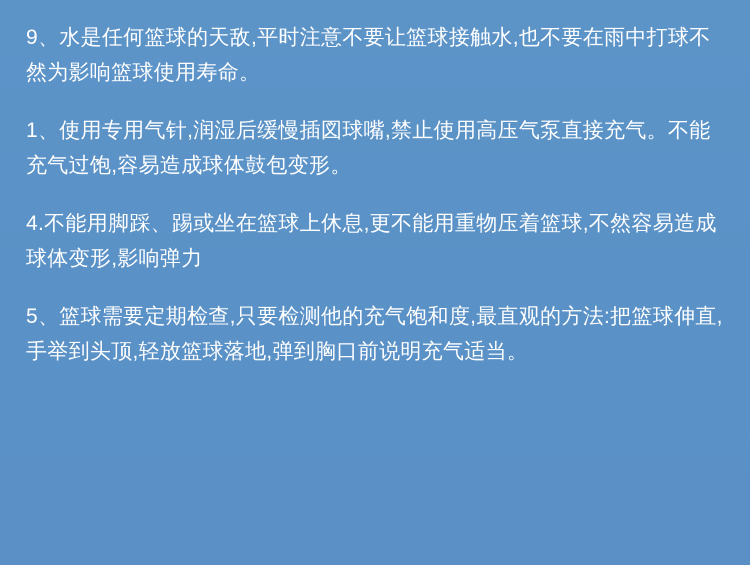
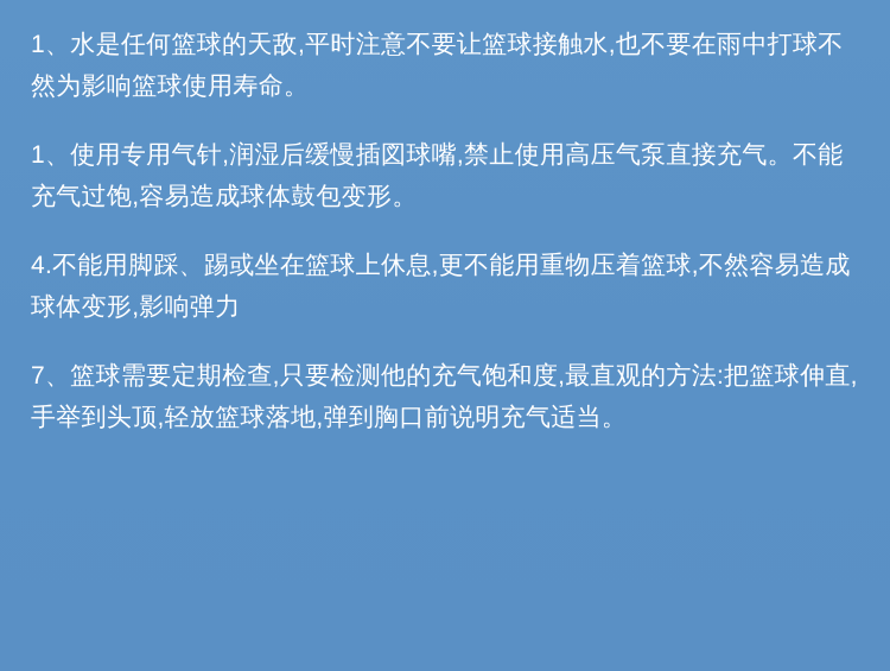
- 9、水是任何篮球的天敌,平时注意不要让篮球接触水,也不要在雨中打球不然为影响篮球使用寿命。
+ 1、水是任何篮球的天敌,平时注意不要让篮球接触水,也不要在雨中打球不然为影响篮球使用寿命。
  1、使用专用气针,润湿后缓慢插図球嘴,禁止使用高压气泵直接充气。不能充气过饱,容易造成球体鼓包变形。
  4.不能用脚踩、踢或坐在篮球上休息,更不能用重物压着篮球,不然容易造成球体变形,影响弹力
- 5、篮球需要定期检查,只要检测他的充气饱和度,最直观的方法:把篮球伸直,手举到头顶,轻放篮球落地,弹到胸口前说明充气适当。
+ 7、篮球需要定期检查,只要检测他的充气饱和度,最直观的方法:把篮球伸直,手举到头顶,轻放篮球落地,弹到胸口前说明充气适当。
